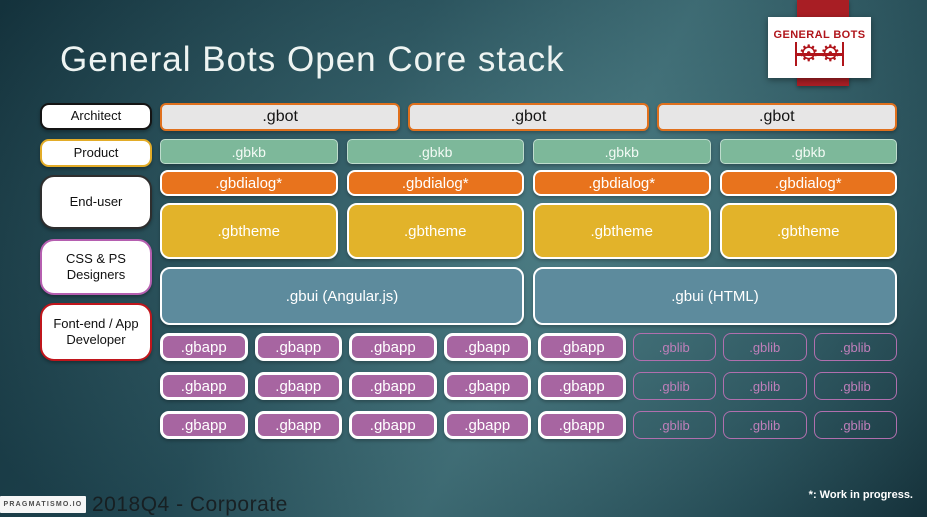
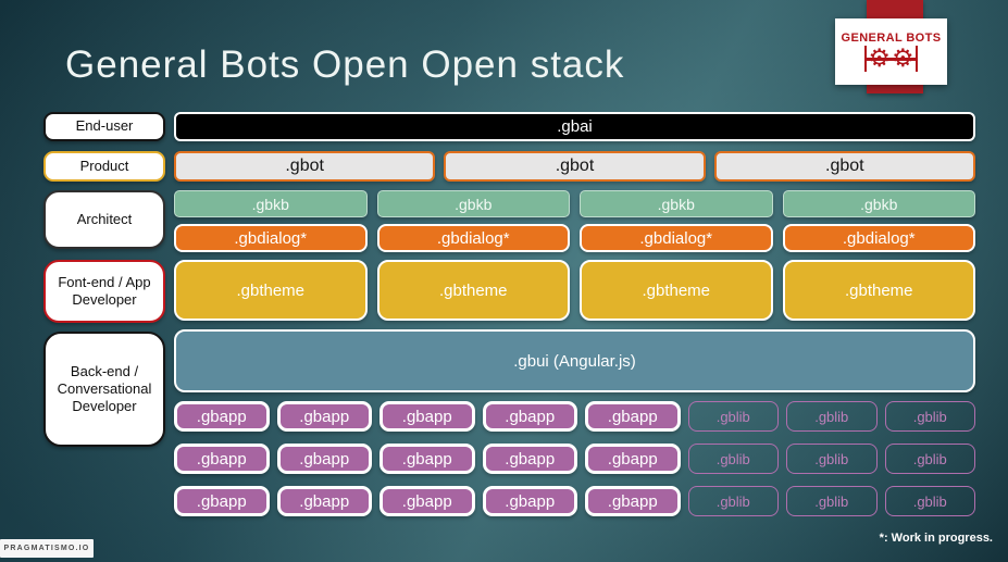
- General Bots Open Core stack
+ General Bots Open Open stack
  GENERAL BOTS
  ⚙
  ⚙
- Architect
+ End-user
  Product
- End-user
+ Architect
- CSS & PS Designers
  Font-end / App Developer
+ Back-end / Conversational Developer
+ .gbai
  .gbot
  .gbot
  .gbot
  .gbkb
  .gbkb
  .gbkb
  .gbkb
  .gbdialog*
  .gbdialog*
  .gbdialog*
  .gbdialog*
  .gbtheme
  .gbtheme
  .gbtheme
  .gbtheme
  .gbui (Angular.js)
- .gbui (HTML)
  .gbapp
  .gbapp
  .gbapp
  .gbapp
  .gbapp
  .gblib
  .gblib
  .gblib
  .gbapp
  .gbapp
  .gbapp
  .gbapp
  .gbapp
  .gblib
  .gblib
  .gblib
  .gbapp
  .gbapp
  .gbapp
  .gbapp
  .gbapp
  .gblib
  .gblib
  .gblib
- 2018Q4 - Corporate
  *: Work in progress.
